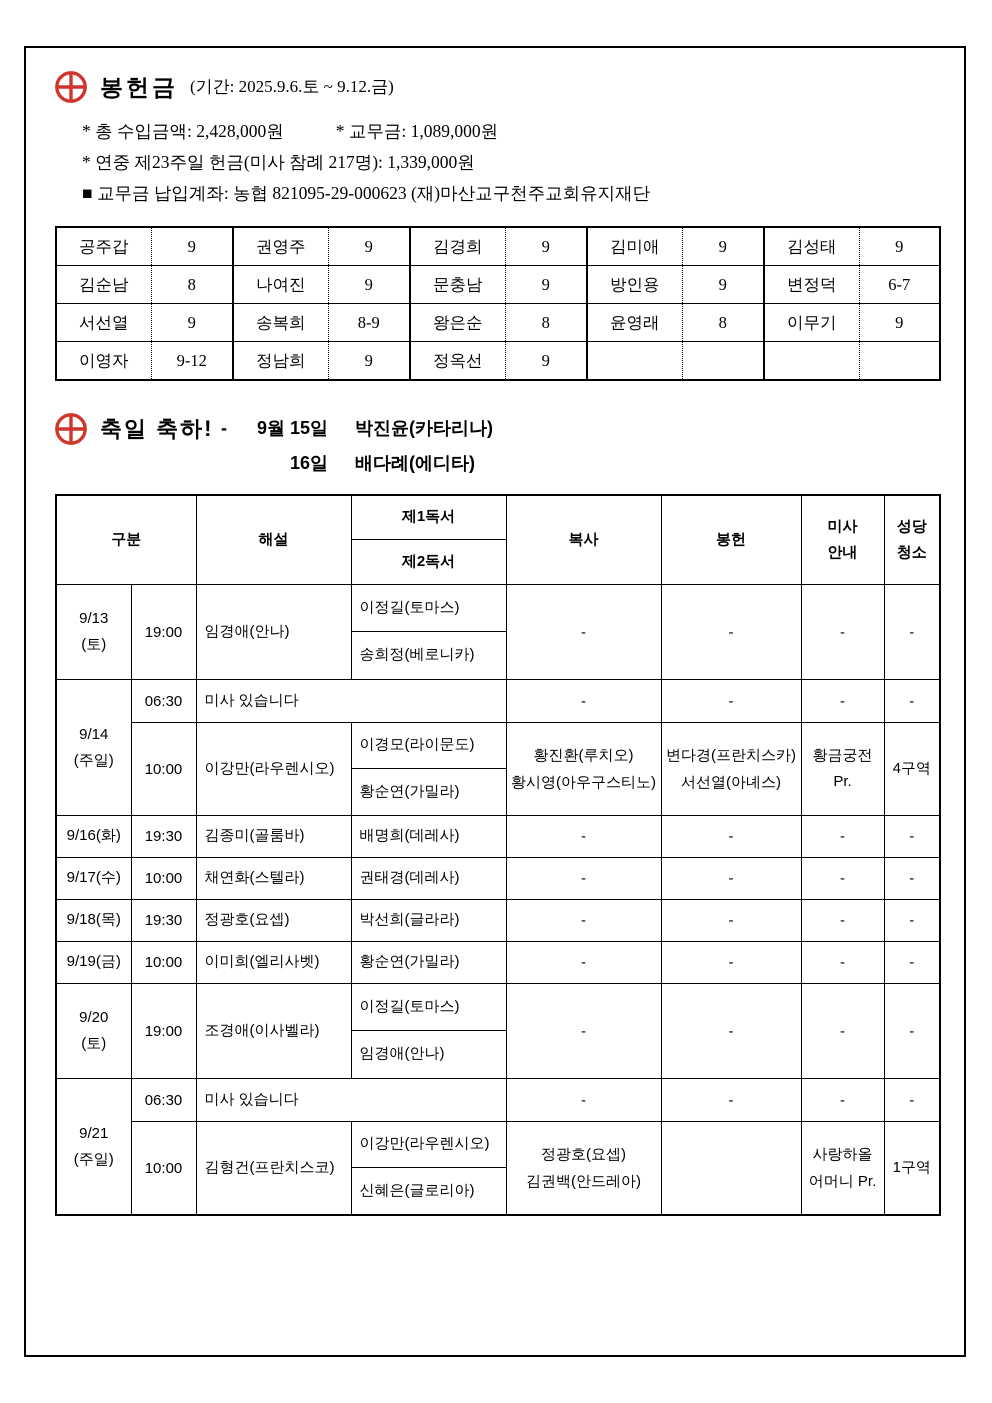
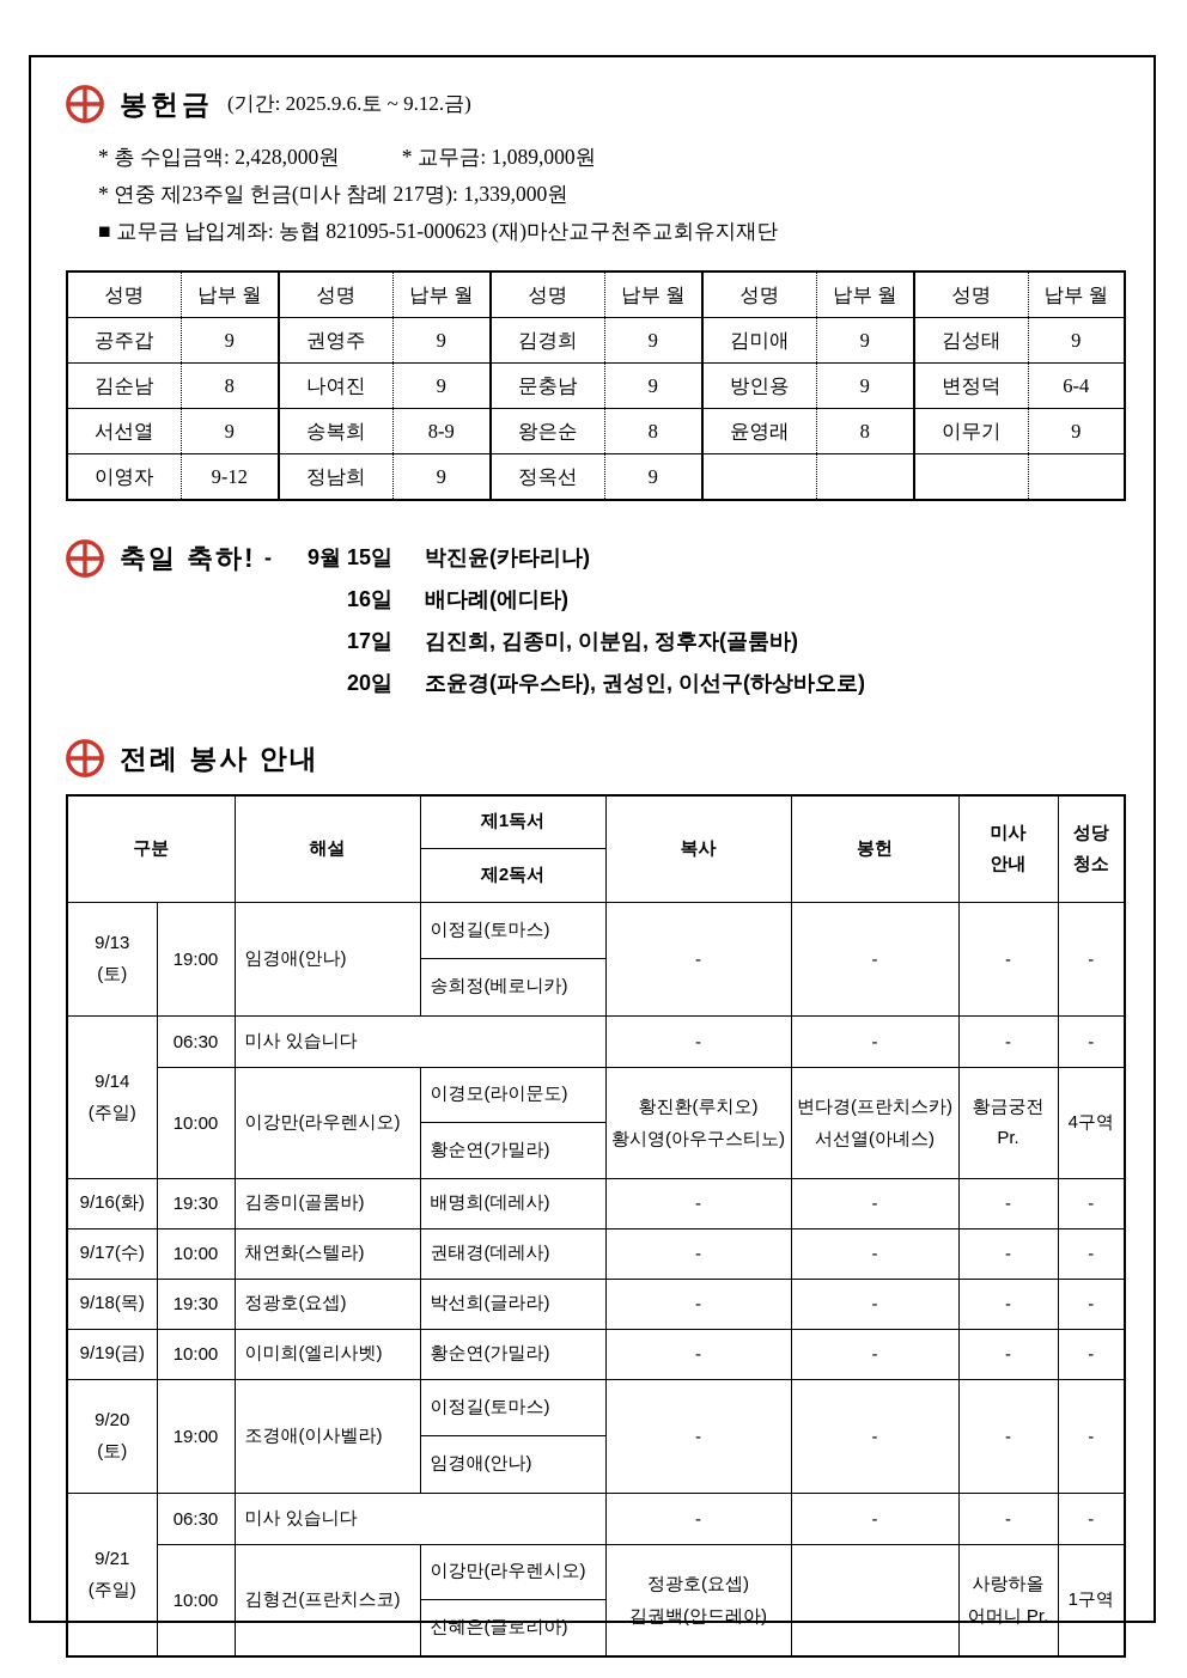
  봉헌금
  (기간: 2025.9.6.토 ~ 9.12.금)
  * 총 수입금액: 2,428,000원 * 교무금: 1,089,000원
  * 연중 제23주일 헌금(미사 참례 217명): 1,339,000원
- ■ 교무금 납입계좌: 농협 821095-29-000623 (재)마산교구천주교회유지재단
+ ■ 교무금 납입계좌: 농협 821095-51-000623 (재)마산교구천주교회유지재단
+ 성명	납부 월	성명	납부 월	성명	납부 월	성명	납부 월	성명	납부 월
  공주갑	9	권영주	9	김경희	9	김미애	9	김성태	9
- 김순남	8	나여진	9	문충남	9	방인용	9	변정덕	6-7
+ 김순남	8	나여진	9	문충남	9	방인용	9	변정덕	6-4
  서선열	9	송복희	8-9	왕은순	8	윤영래	8	이무기	9
  이영자	9-12	정남희	9	정옥선	9
  축일 축하!
  -
  9월 15일
  박진윤(카타리나)
  16일
  배다례(에디타)
+ 17일
+ 김진희, 김종미, 이분임, 정후자(골룸바)
+ 20일
+ 조윤경(파우스타), 권성인, 이선구(하상바오로)
+ 전례 봉사 안내
  구분	해설	제1독서 제2독서	복사	봉헌	미사 안내	성당 청소
  9/13 (토)	19:00	임경애(안나)	이정길(토마스) 송희정(베로니카)	-	-	-	-
  9/14 (주일)	06:30	미사 있습니다	-	-	-	-
  10:00	이강만(라우렌시오)	이경모(라이문도) 황순연(가밀라)	황진환(루치오) 황시영(아우구스티노)	변다경(프란치스카) 서선열(아녜스)	황금궁전 Pr.	4구역
  9/16(화)	19:30	김종미(골룸바)	배명희(데레사)	-	-	-	-
  9/17(수)	10:00	채연화(스텔라)	권태경(데레사)	-	-	-	-
  9/18(목)	19:30	정광호(요셉)	박선희(글라라)	-	-	-	-
  9/19(금)	10:00	이미희(엘리사벳)	황순연(가밀라)	-	-	-	-
  9/20 (토)	19:00	조경애(이사벨라)	이정길(토마스) 임경애(안나)	-	-	-	-
  9/21 (주일)	06:30	미사 있습니다	-	-	-	-
  10:00	김형건(프란치스코)	이강만(라우렌시오) 신혜은(글로리아)	정광호(요셉) 김권백(안드레아)		사랑하올 어머니 Pr.	1구역
